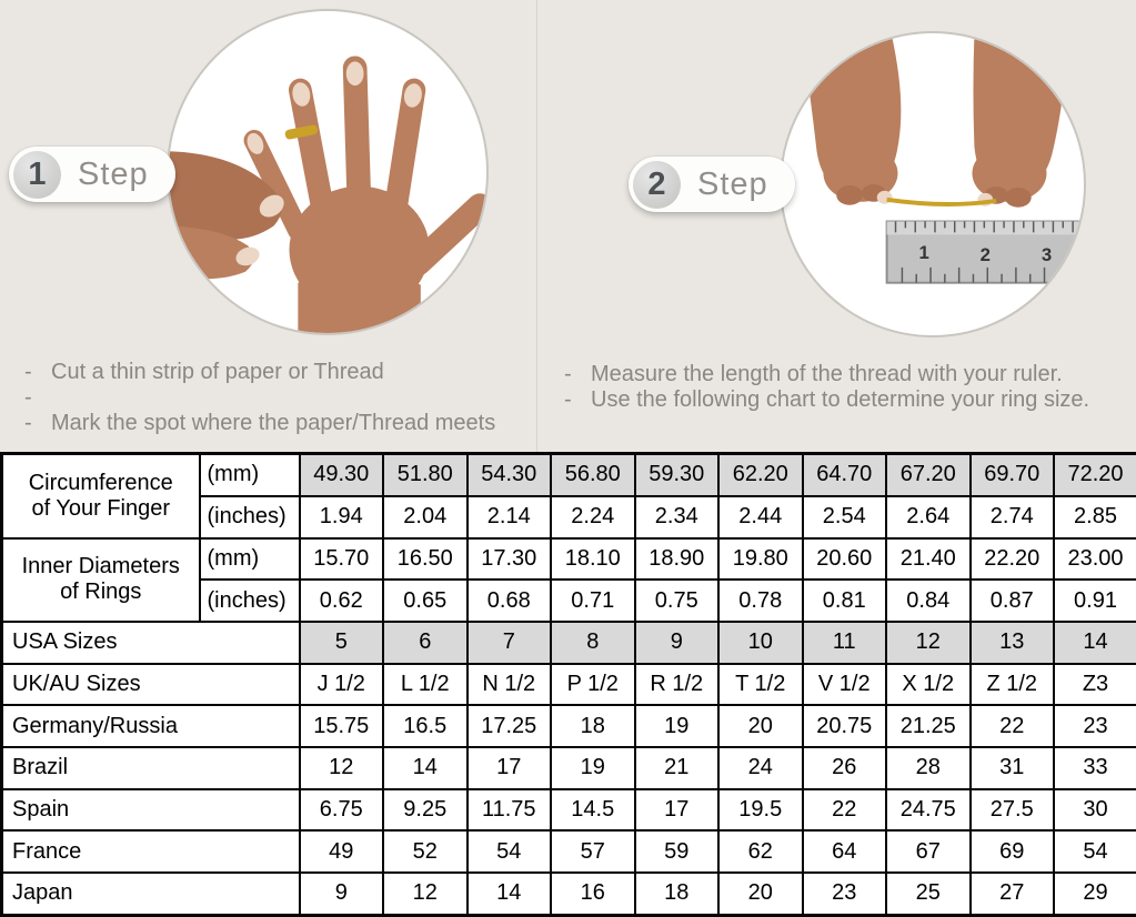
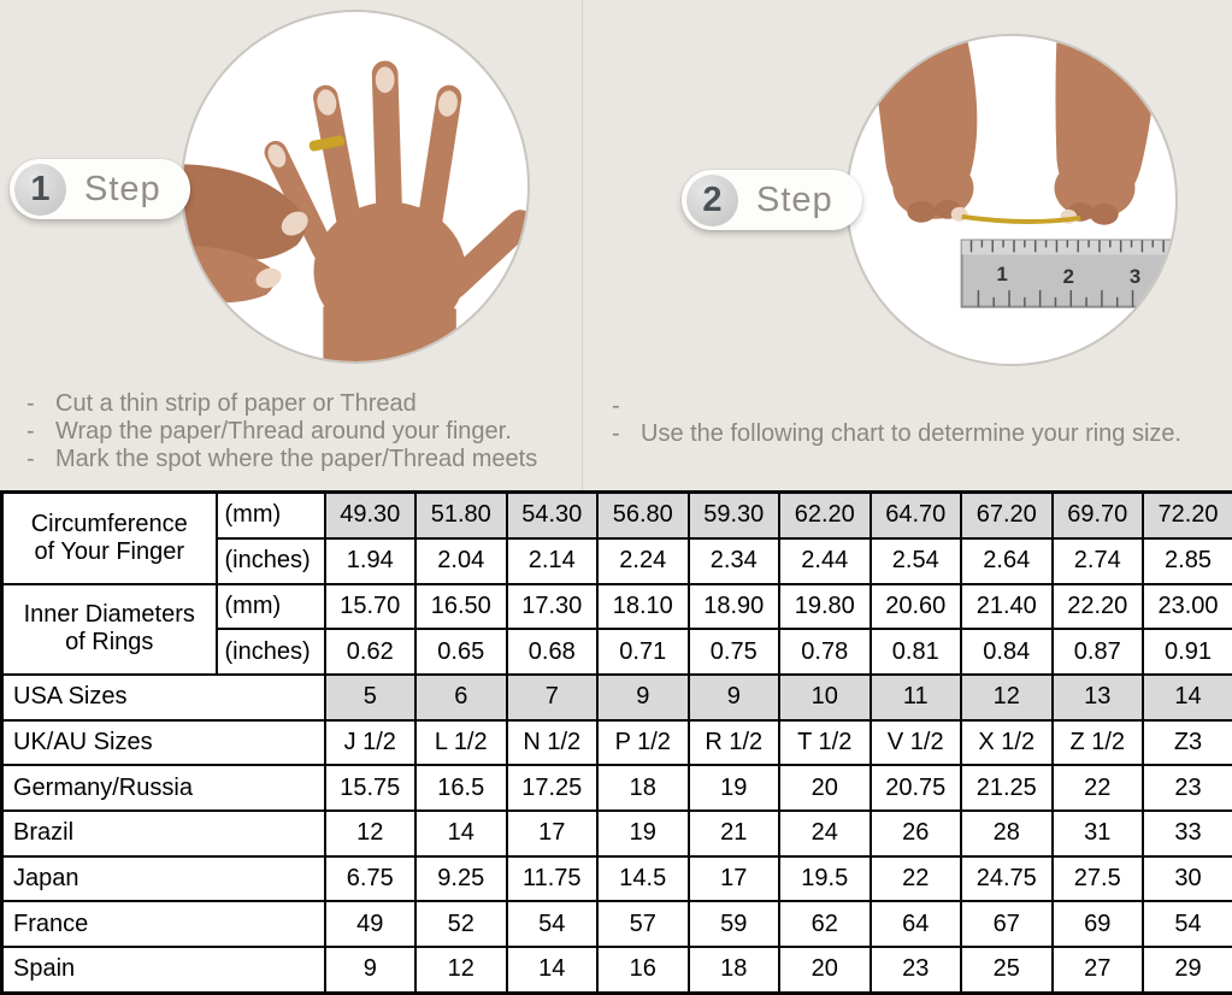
  1
  Step
  -
  Cut a thin strip of paper or Thread
  -
+ Wrap the paper/Thread around your finger.
  -
  Mark the spot where the paper/Thread meets
  1
  2
  3
  2
  Step
  -
- Measure the length of the thread with your ruler.
  -
  Use the following chart to determine your ring size.
  Circumference of Your Finger	(mm)	49.30	51.80	54.30	56.80	59.30	62.20	64.70	67.20	69.70	72.20
  (inches)	1.94	2.04	2.14	2.24	2.34	2.44	2.54	2.64	2.74	2.85
  Inner Diameters of Rings	(mm)	15.70	16.50	17.30	18.10	18.90	19.80	20.60	21.40	22.20	23.00
  (inches)	0.62	0.65	0.68	0.71	0.75	0.78	0.81	0.84	0.87	0.91
- USA Sizes	5	6	7	8	9	10	11	12	13	14
+ USA Sizes	5	6	7	9	9	10	11	12	13	14
  UK/AU Sizes	J 1/2	L 1/2	N 1/2	P 1/2	R 1/2	T 1/2	V 1/2	X 1/2	Z 1/2	Z3
  Germany/Russia	15.75	16.5	17.25	18	19	20	20.75	21.25	22	23
  Brazil	12	14	17	19	21	24	26	28	31	33
- Spain	6.75	9.25	11.75	14.5	17	19.5	22	24.75	27.5	30
+ Japan	6.75	9.25	11.75	14.5	17	19.5	22	24.75	27.5	30
  France	49	52	54	57	59	62	64	67	69	54
- Japan	9	12	14	16	18	20	23	25	27	29
+ Spain	9	12	14	16	18	20	23	25	27	29
